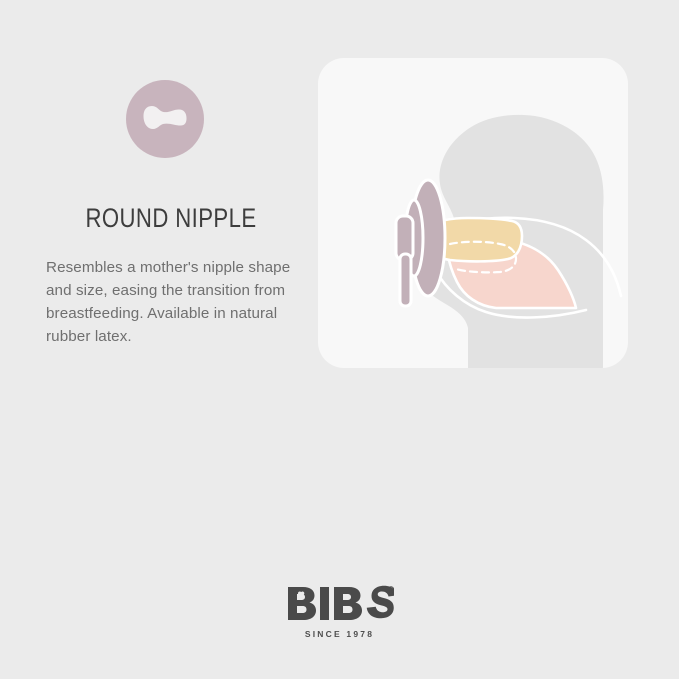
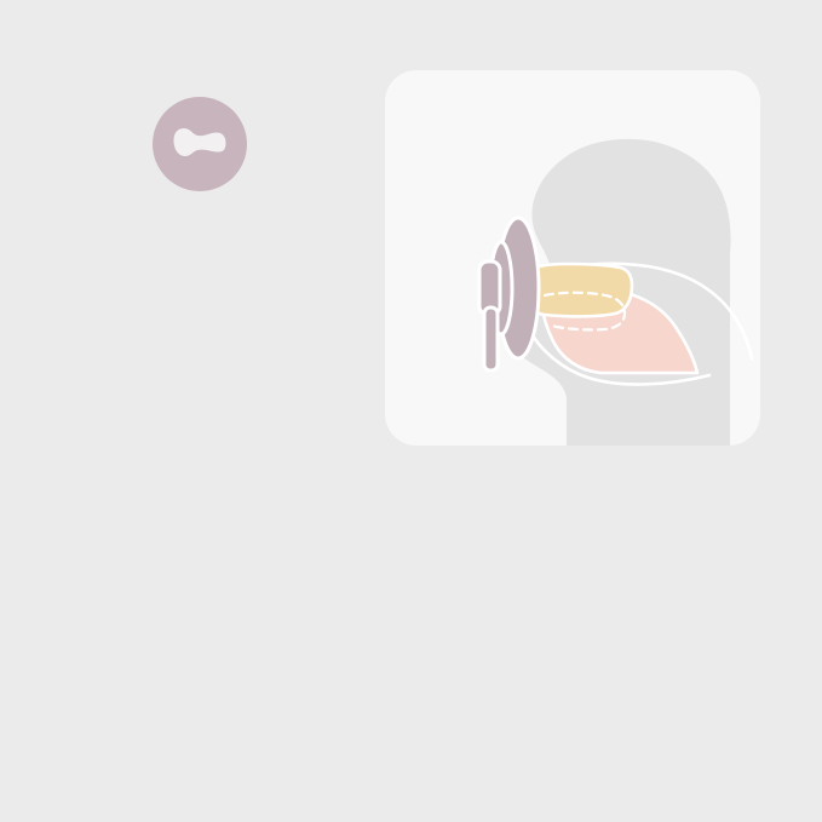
- ROUND NIPPLE
- Resembles a mother's nipple shape and size, easing the transition from breastfeeding. Available in natural rubber latex.
- SINCE 1978
